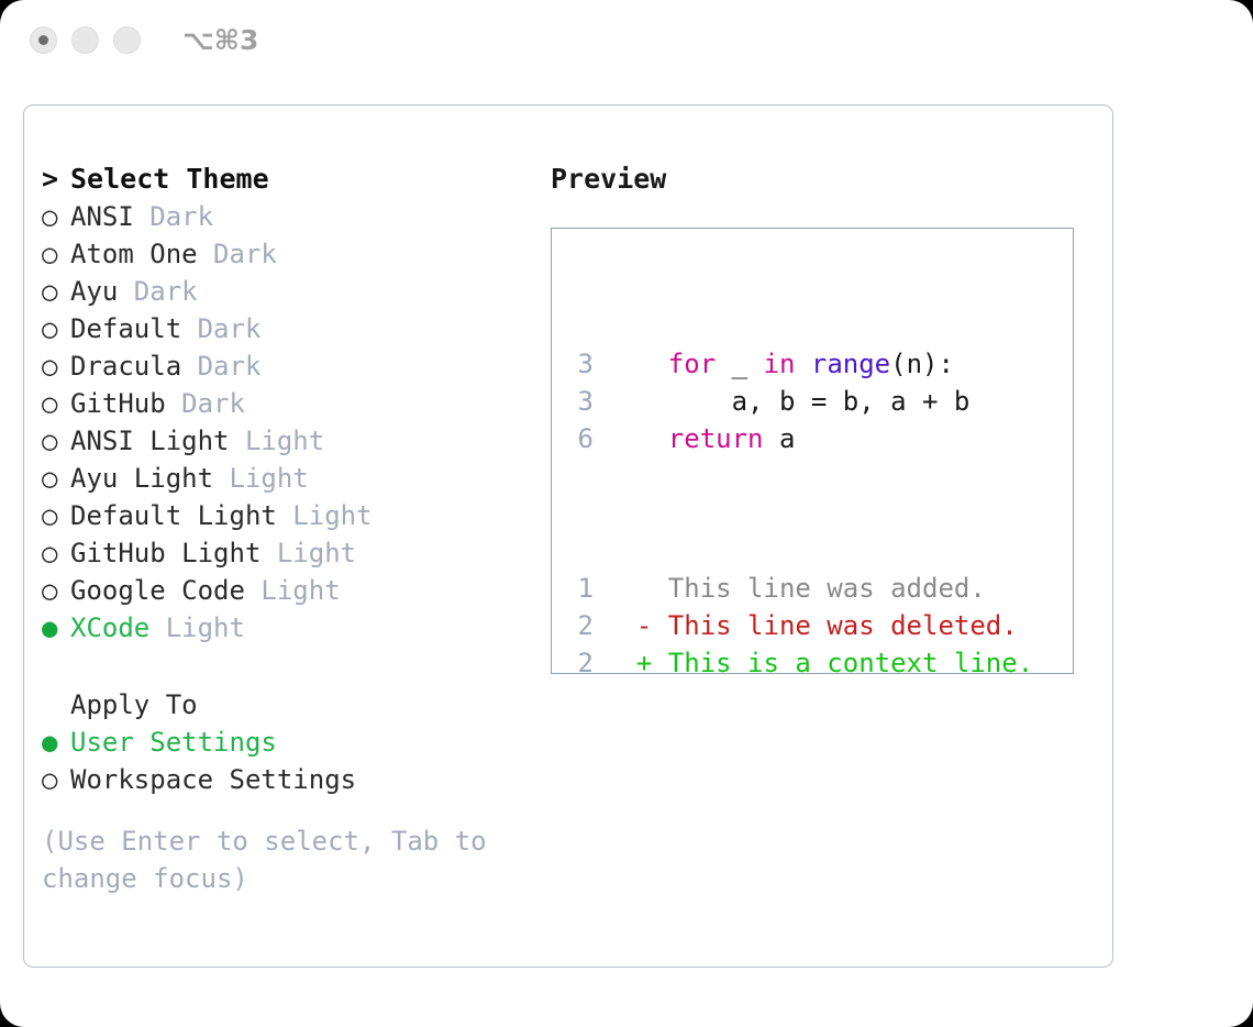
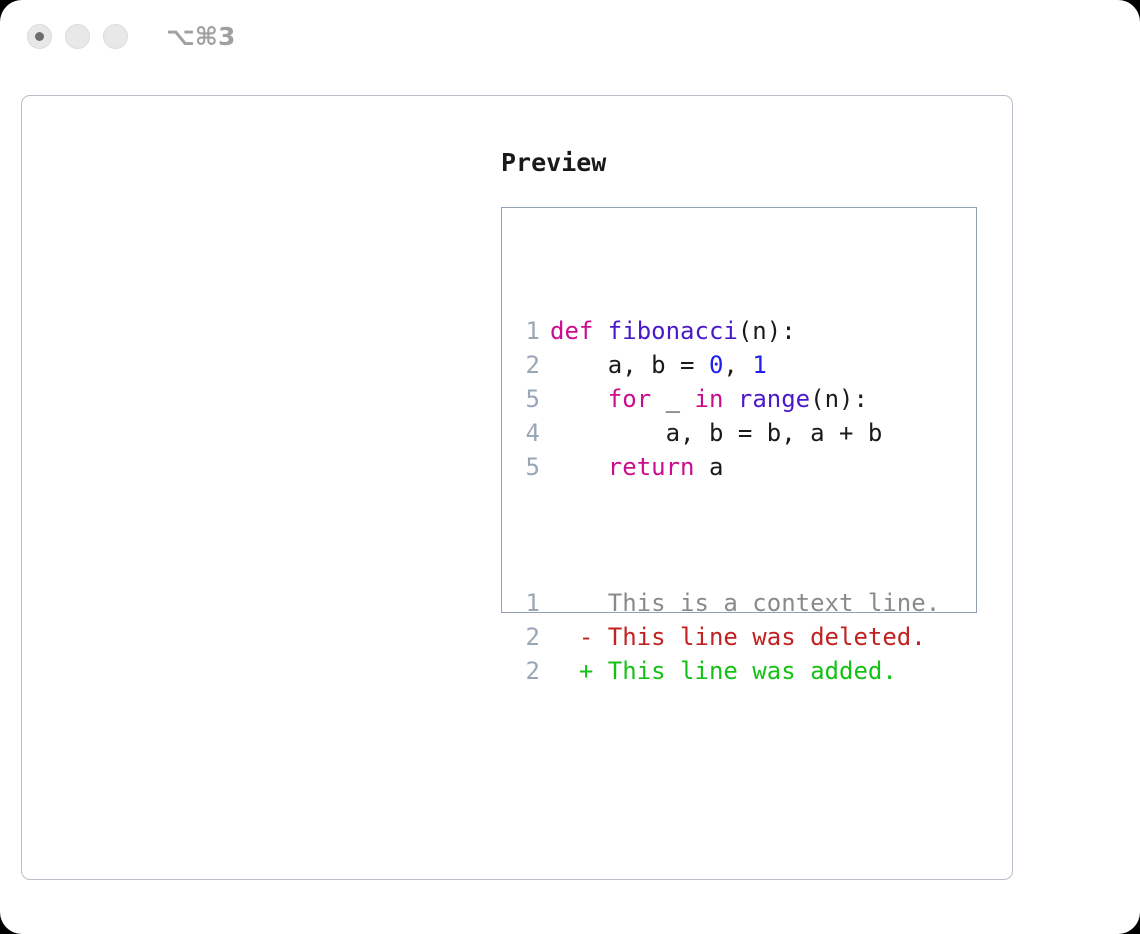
  ⌥⌘3
- > Select Theme
- ○ ANSI Dark
- ○ Atom One Dark
- ○ Ayu Dark
- ○ Default Dark
- ○ Dracula Dark
- ○ GitHub Dark
- ○ ANSI Light Light
- ○ Ayu Light Light
- ○ Default Light Light
- ○ GitHub Light Light
- ○ Google Code Light
- ● XCode Light
- Apply To
- ● User Settings
- ○ Workspace Settings
- (Use Enter to select, Tab to change focus)
  Preview
+ 1 def fibonacci(n):
+ 2 a, b = 0, 1
- 3 for _ in range(n):
+ 5 for _ in range(n):
- 3 a, b = b, a + b
+ 4 a, b = b, a + b
- 6 return a
+ 5 return a
- 1 This line was added.
+ 1 This is a context line.
  2 - This line was deleted.
- 2 + This is a context line.
+ 2 + This line was added.
